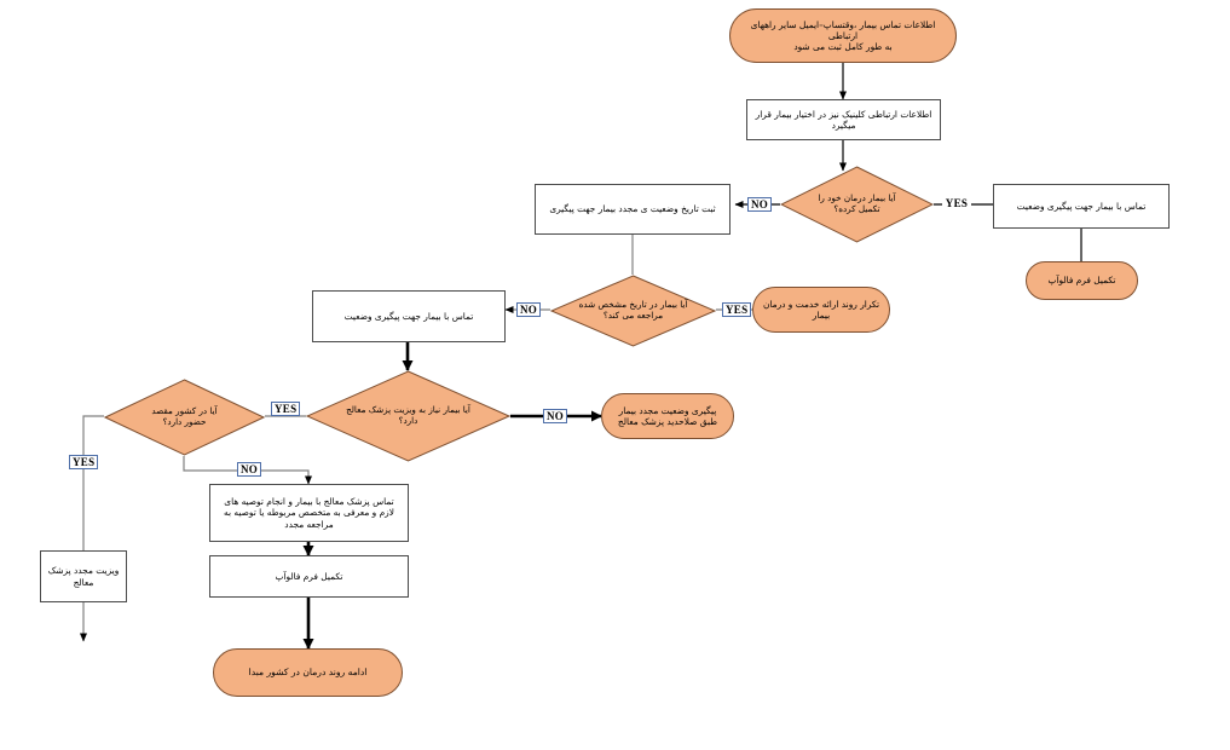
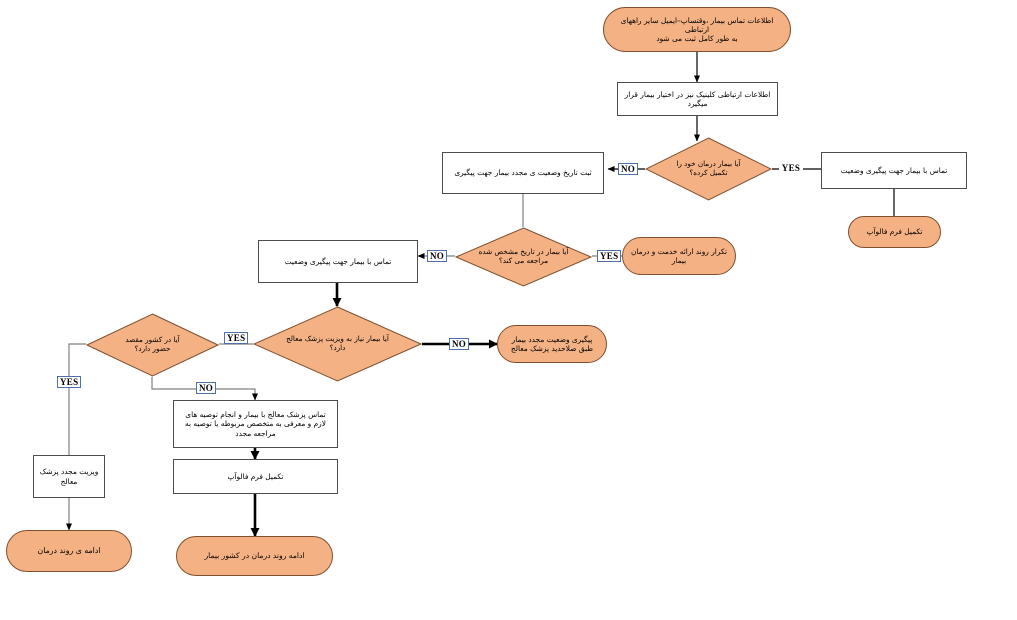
  اطلاعات تماس بیمار ،وقتساپ–ایمیل سایر راههای ارتباطی
  به طور کامل ثبت می شود
  اطلاعات ارتباطی کلینیک نیز در اختیار بیمار قرار
  میگیرد
  آیا بیمار درمان خود را
  تکمیل کرده؟
  تماس با بیمار جهت پیگیری وضعیت
  تکمیل فرم فالوآپ
  ثبت تاریخ وضعیت ی مجدد بیمار جهت پیگیری
  آیا بیمار در تاریخ مشخص شده
  مراجعه می کند؟
  تکرار روند ارائه خدمت و درمان
  بیمار
  تماس با بیمار جهت پیگیری وضعیت
  آیا بیمار نیاز به ویزیت پزشک معالج
  دارد؟
  پیگیری وضعیت مجدد بیمار
  طبق صلاحدید پزشک معالج
  آیا در کشور مقصد
  حضور دارد؟
  تماس پزشک معالج با بیمار و انجام توصیه های
  لازم و معرفی به متخصص مربوطه یا توصیه به
  مراجعه مجدد
  تکمیل فرم فالوآپ
- ادامه روند درمان در کشور مبدا
+ ادامه روند درمان در کشور بیمار
  ویزیت مجدد پزشک
  معالج
+ ادامه ی روند درمان
  NO
  YES
  NO
  YES
  NO
  YES
  NO
  YES
